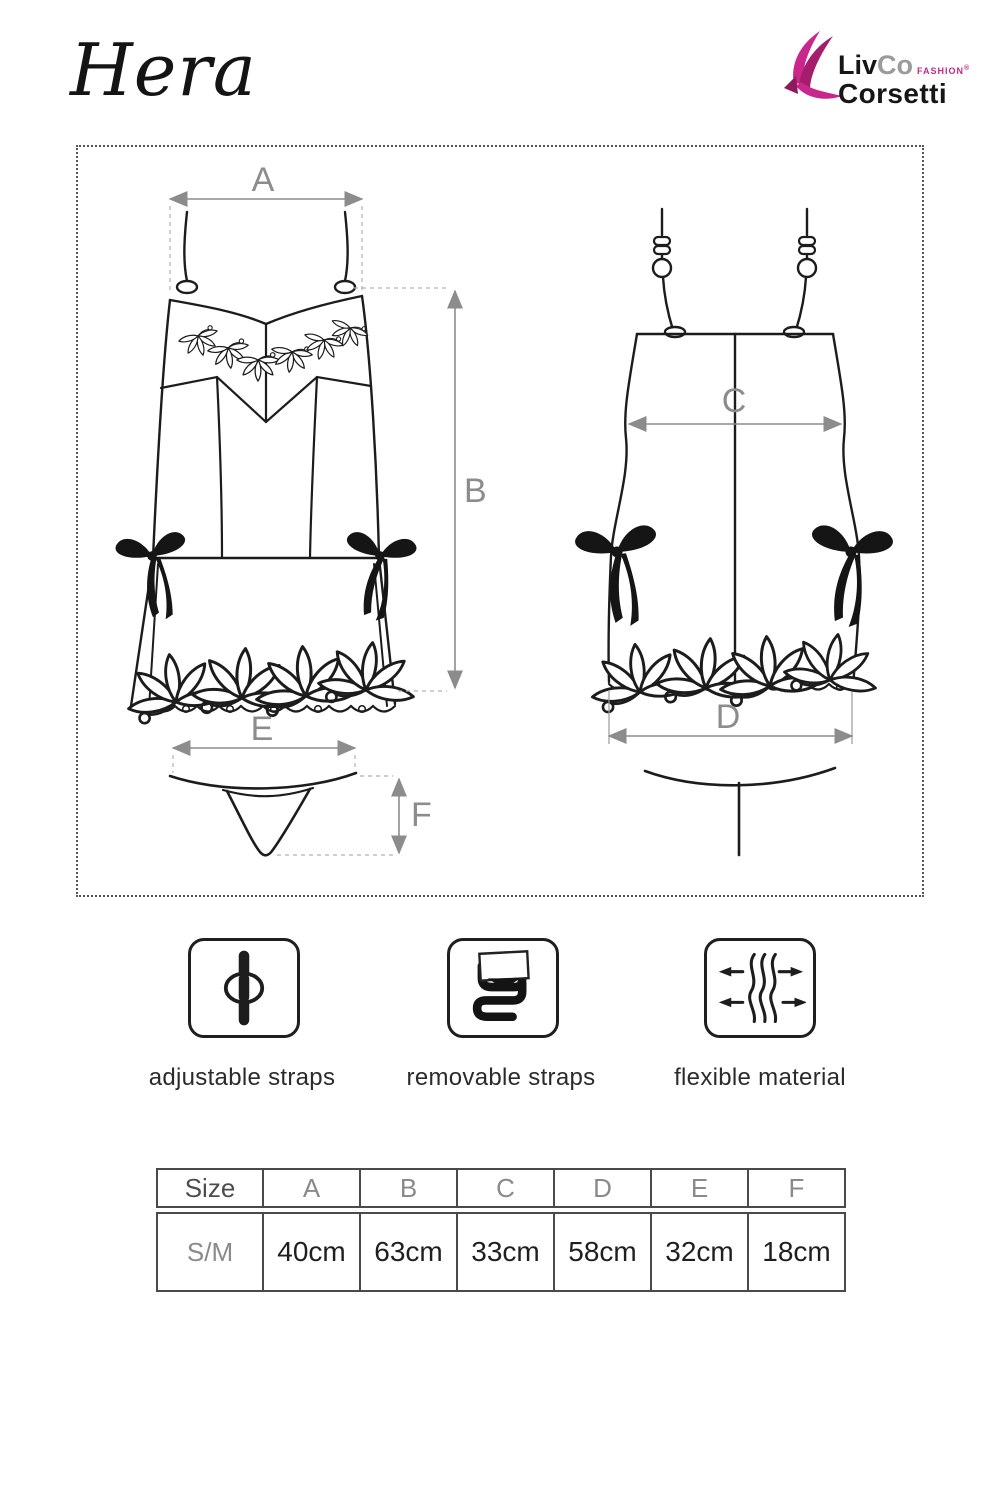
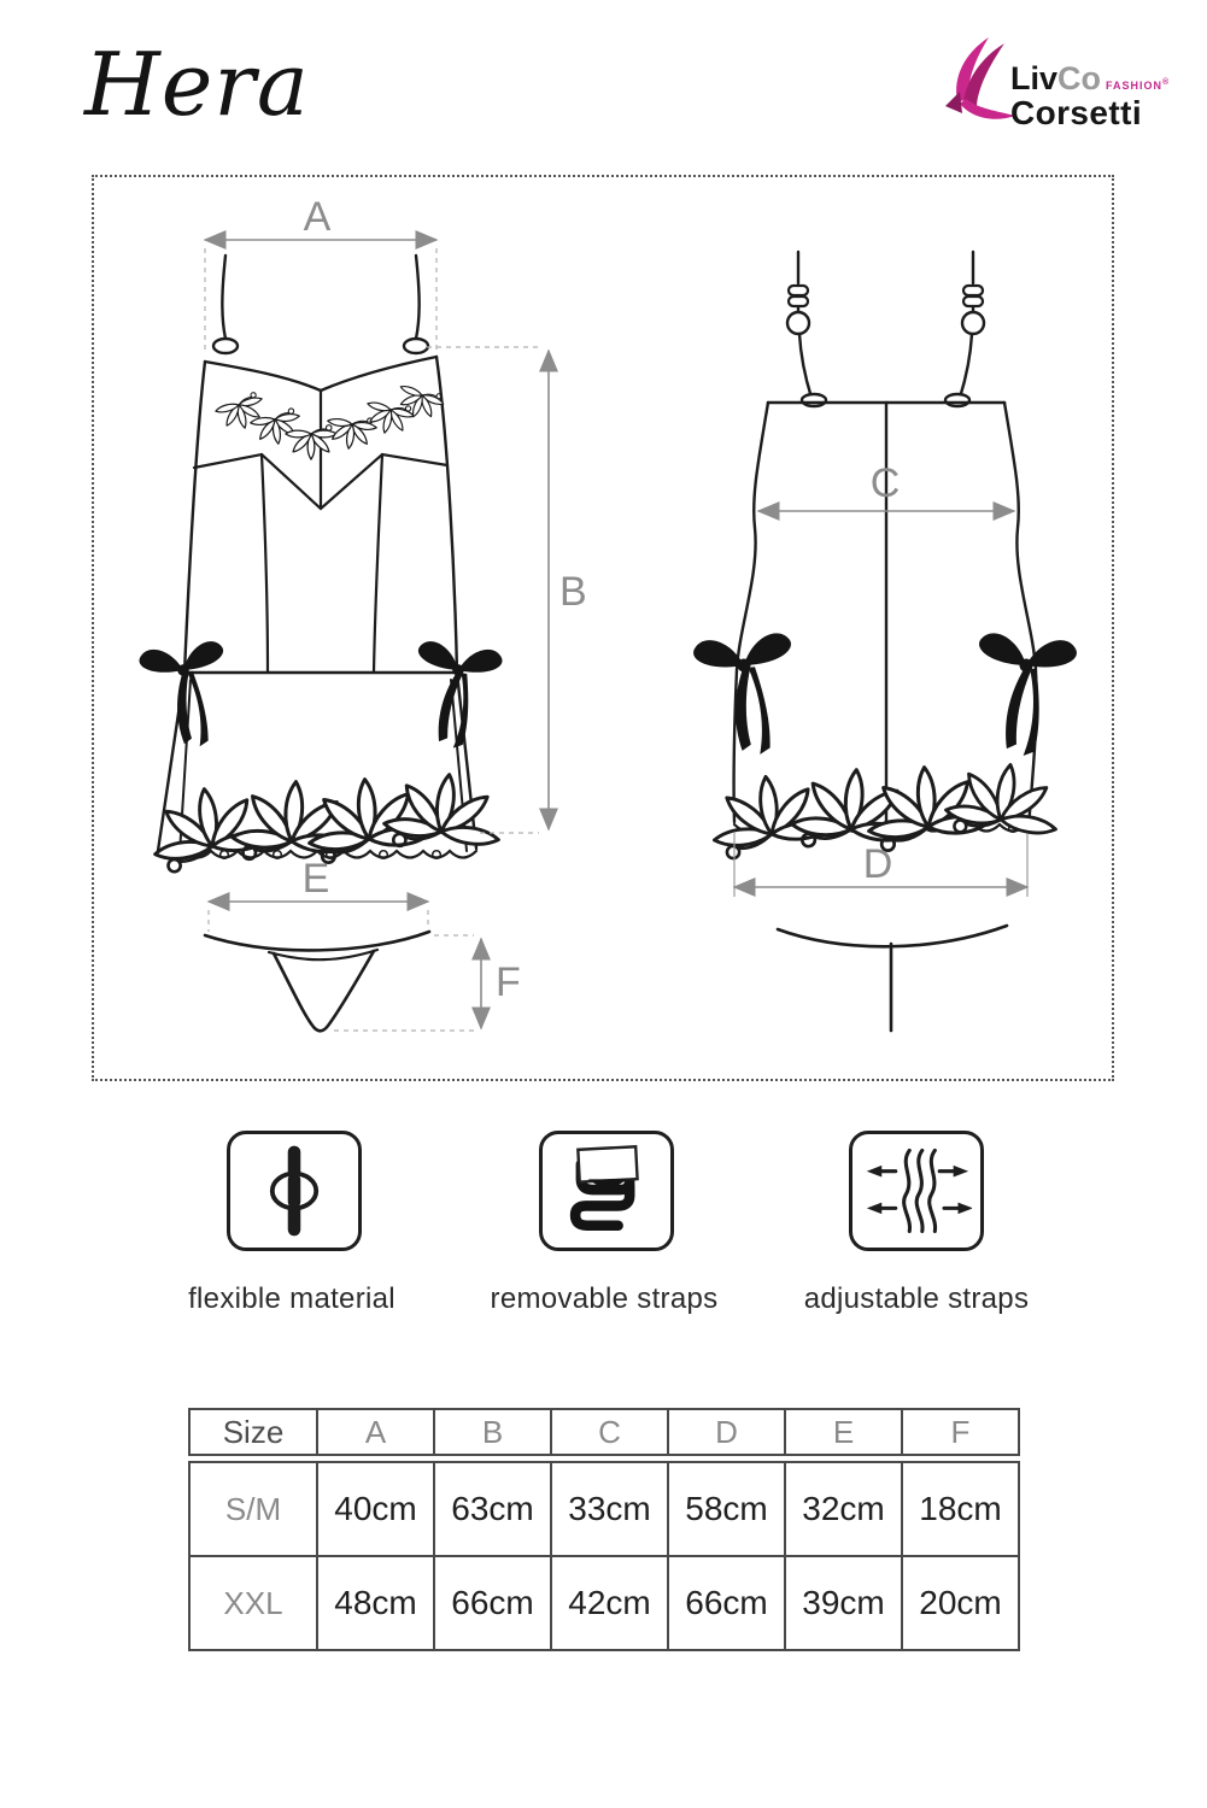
  Hera
  LivCo FASHION
  Corsetti
  A
  B
  E
  F
  C
  D
- adjustable straps
+ flexible material
  removable straps
- flexible material
+ adjustable straps
  Size	A	B	C	D	E	F
  S/M	40cm	63cm	33cm	58cm	32cm	18cm
+ XXL	48cm	66cm	42cm	66cm	39cm	20cm
